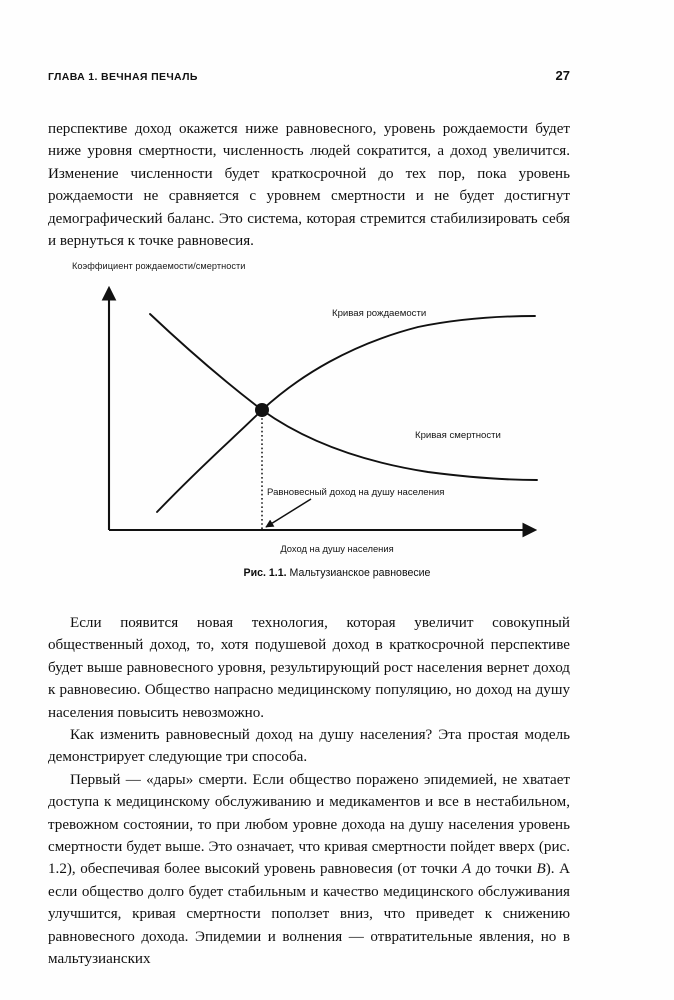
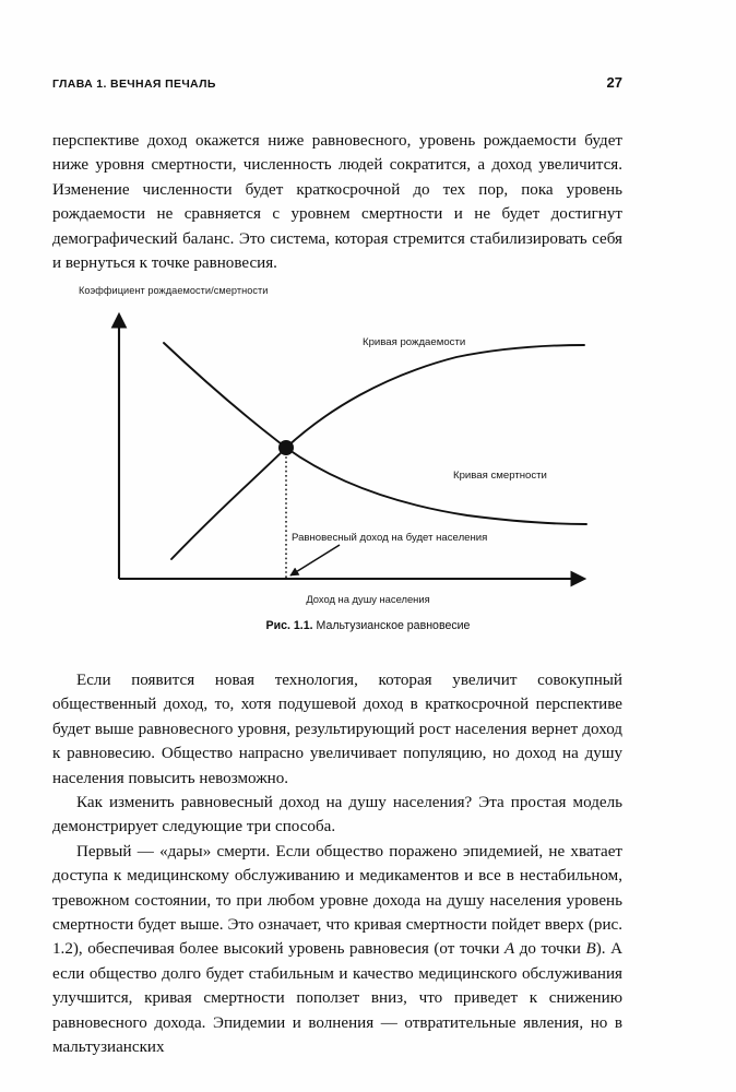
  ГЛАВА 1. ВЕЧНАЯ ПЕЧАЛЬ
  27
  перспективе доход окажется ниже равновесного, уровень рождаемости будет ниже уровня смертности, численность людей сократится, а доход увеличится. Изменение численности будет краткосрочной до тех пор, пока уровень рождаемости не сравняется с уровнем смертности и не будет достигнут демографический баланс. Это система, которая стремится стабилизировать себя и вернуться к точке равновесия.
  Коэффициент рождаемости/смертности
  Кривая рождаемости
  Кривая смертности
- Равновесный доход на душу населения
+ Равновесный доход на будет населения
  Доход на душу населения
  Рис. 1.1. Мальтузианское равновесие
- Если появится новая технология, которая увеличит совокупный общественный доход, то, хотя подушевой доход в краткосрочной перспективе будет выше равновесного уровня, результирующий рост населения вернет доход к равновесию. Общество напрасно медицинскому популяцию, но доход на душу населения повысить невозможно.
+ Если появится новая технология, которая увеличит совокупный общественный доход, то, хотя подушевой доход в краткосрочной перспективе будет выше равновесного уровня, результирующий рост населения вернет доход к равновесию. Общество напрасно увеличивает популяцию, но доход на душу населения повысить невозможно.
  Как изменить равновесный доход на душу населения? Эта простая модель демонстрирует следующие три способа.
  Первый — «дары» смерти. Если общество поражено эпидемией, не хватает доступа к медицинскому обслуживанию и медикаментов и все в нестабильном, тревожном состоянии, то при любом уровне дохода на душу населения уровень смертности будет выше. Это означает, что кривая смертности пойдет вверх (рис. 1.2), обеспечивая более высокий уровень равновесия (от точки A до точки B). А если общество долго будет стабильным и качество медицинского обслуживания улучшится, кривая смертности поползет вниз, что приведет к снижению равновесного дохода. Эпидемии и волнения — отвратительные явления, но в мальтузианских
